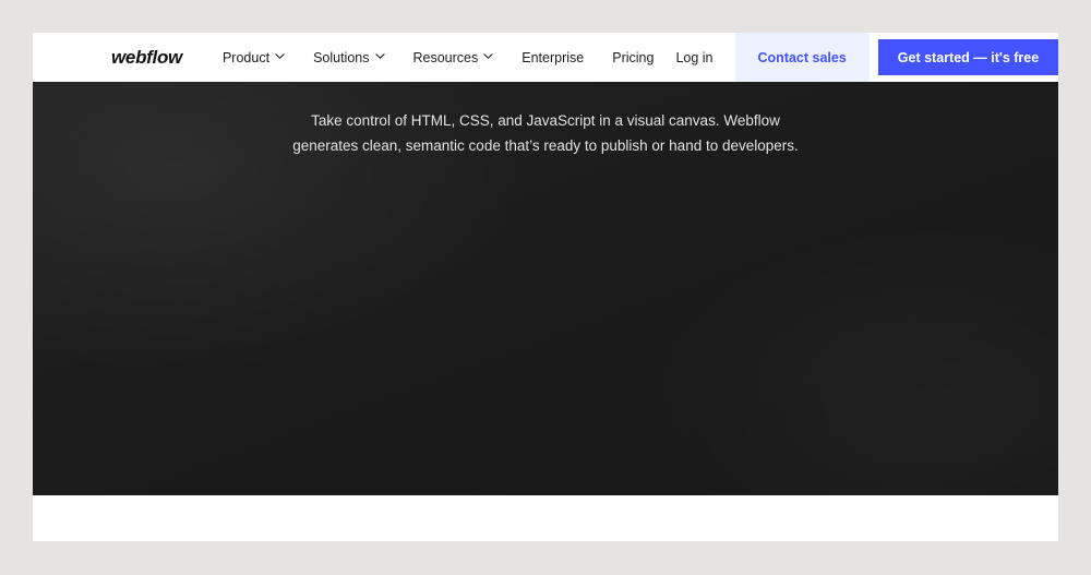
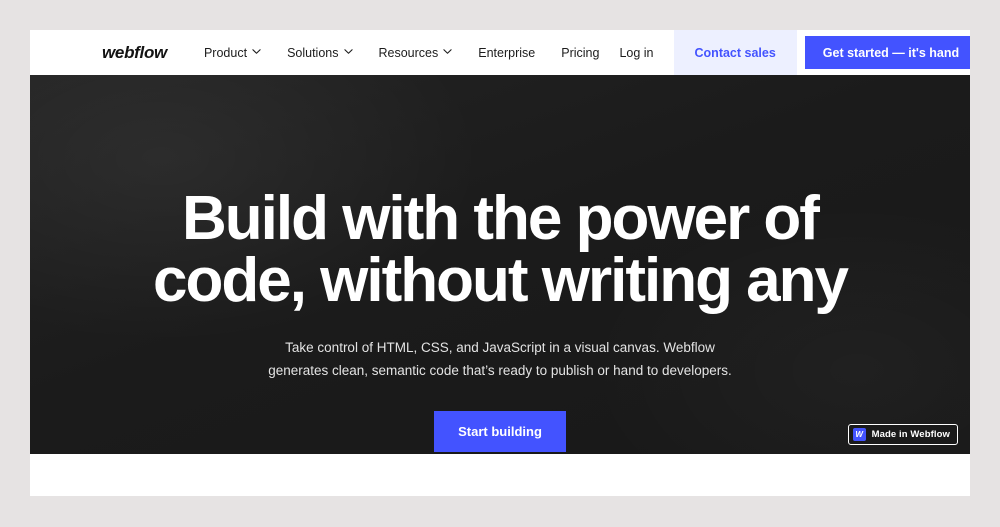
  webflow
  Product
  Solutions
  Resources
  Enterprise
  Pricing
  Log in
  Contact sales
- Get started — it's free
+ Get started — it's hand
+ Build with the power of code, without writing any
  Take control of HTML, CSS, and JavaScript in a visual canvas. Webflow generates clean, semantic code that’s ready to publish or hand to developers.
+ Start building
+ W
+ Made in Webflow
